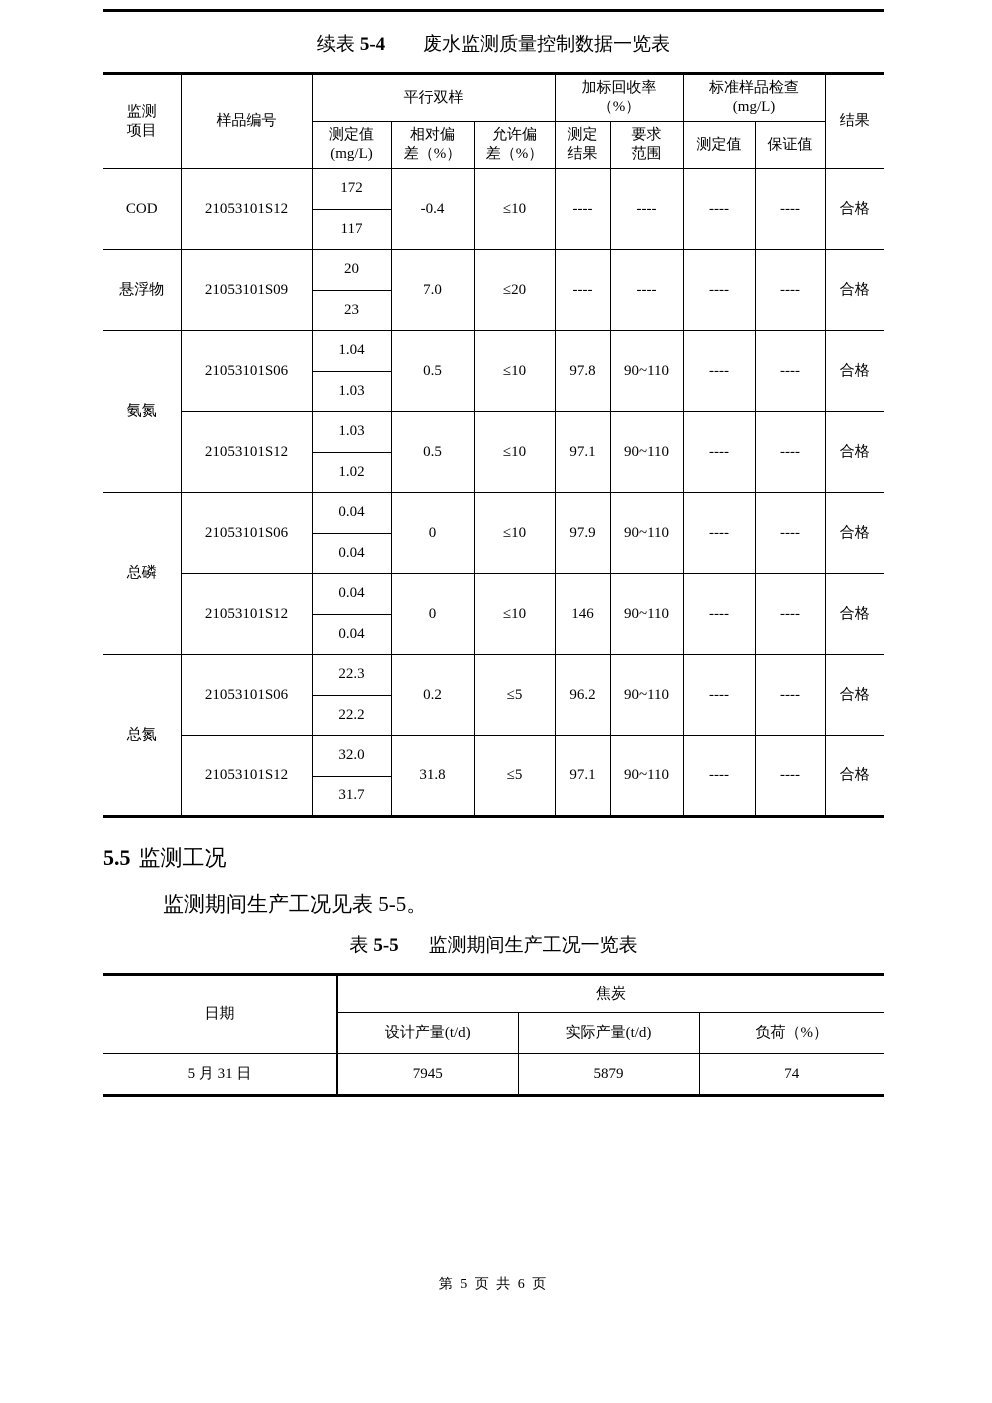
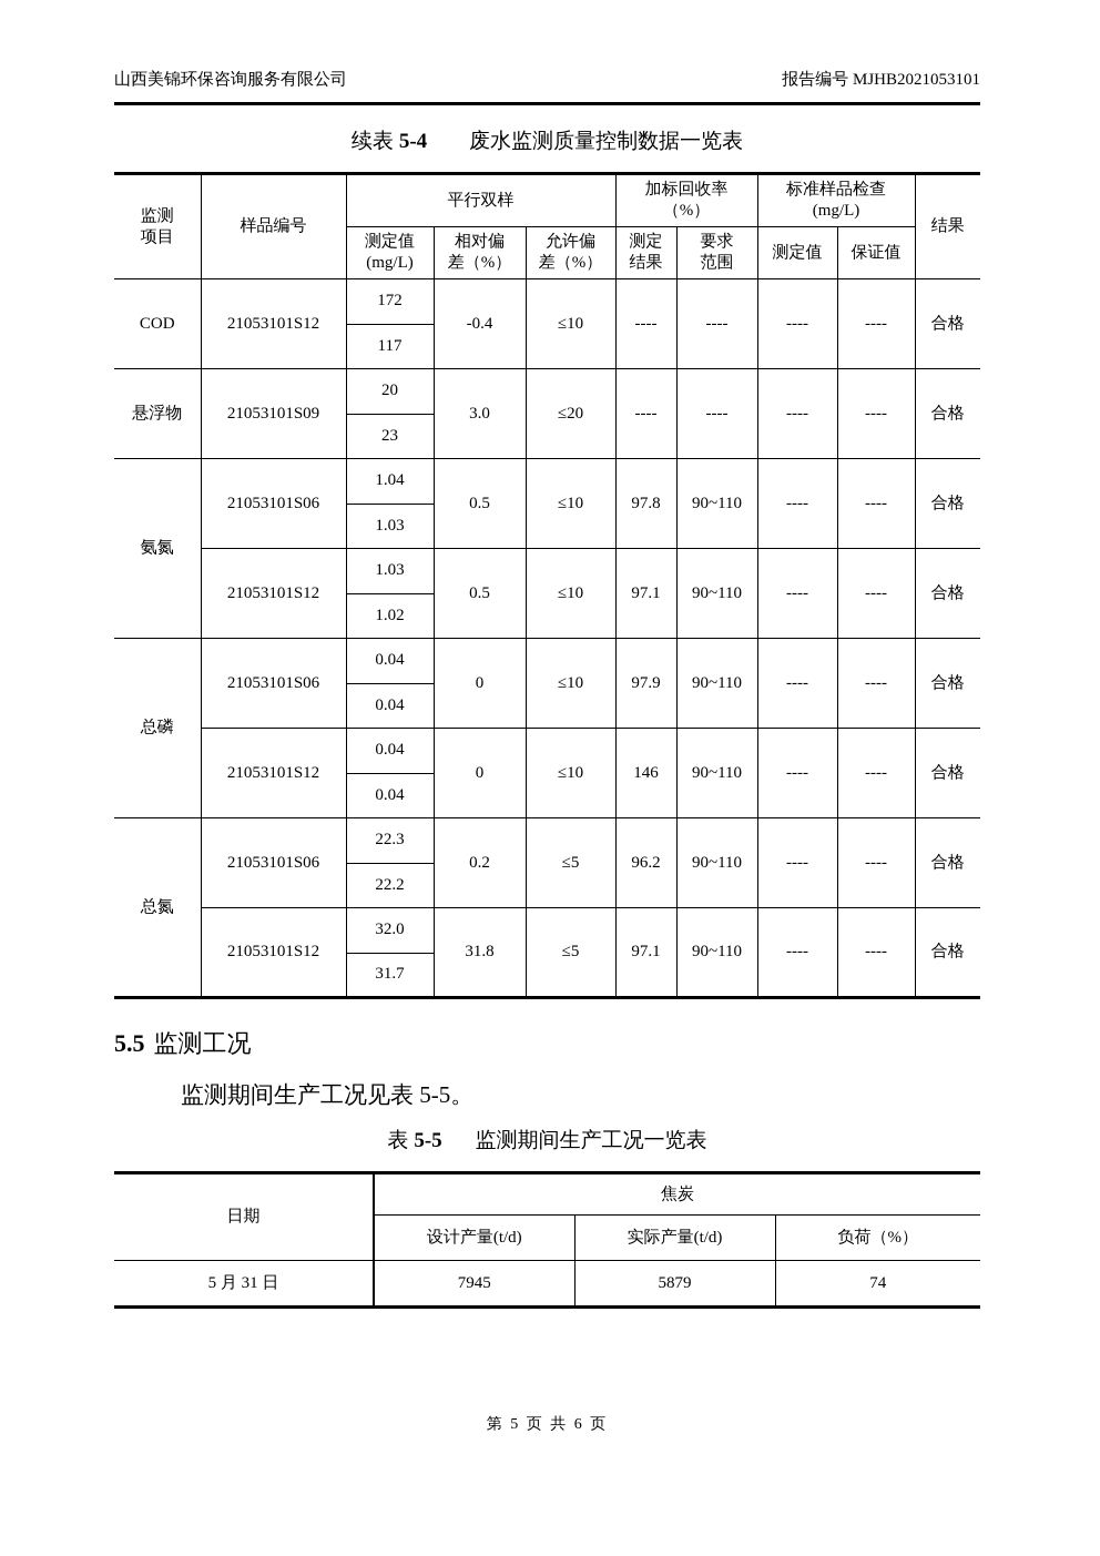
+ 山西美锦环保咨询服务有限公司
+ 报告编号 MJHB2021053101
  续表 5-4 废水监测质量控制数据一览表
  监测 项目	样品编号	平行双样	加标回收率 （%）	标准样品检查 (mg/L)	结果
  测定值 (mg/L)	相对偏 差（%）	允许偏 差（%）	测定 结果	要求 范围	测定值	保证值
  COD	21053101S12	172	-0.4	≤10	----	----	----	----	合格
  117
- 悬浮物	21053101S09	20	7.0	≤20	----	----	----	----	合格
+ 悬浮物	21053101S09	20	3.0	≤20	----	----	----	----	合格
  23
  氨氮	21053101S06	1.04	0.5	≤10	97.8	90~110	----	----	合格
  1.03
  21053101S12	1.03	0.5	≤10	97.1	90~110	----	----	合格
  1.02
  总磷	21053101S06	0.04	0	≤10	97.9	90~110	----	----	合格
  0.04
  21053101S12	0.04	0	≤10	146	90~110	----	----	合格
  0.04
  总氮	21053101S06	22.3	0.2	≤5	96.2	90~110	----	----	合格
  22.2
  21053101S12	32.0	31.8	≤5	97.1	90~110	----	----	合格
  31.7
  5.5 监测工况
  监测期间生产工况见表 5-5。
  表 5-5 监测期间生产工况一览表
  日期	焦炭
  设计产量(t/d)	实际产量(t/d)	负荷（%）
  5 月 31 日	7945	5879	74
  第 5 页 共 6 页
